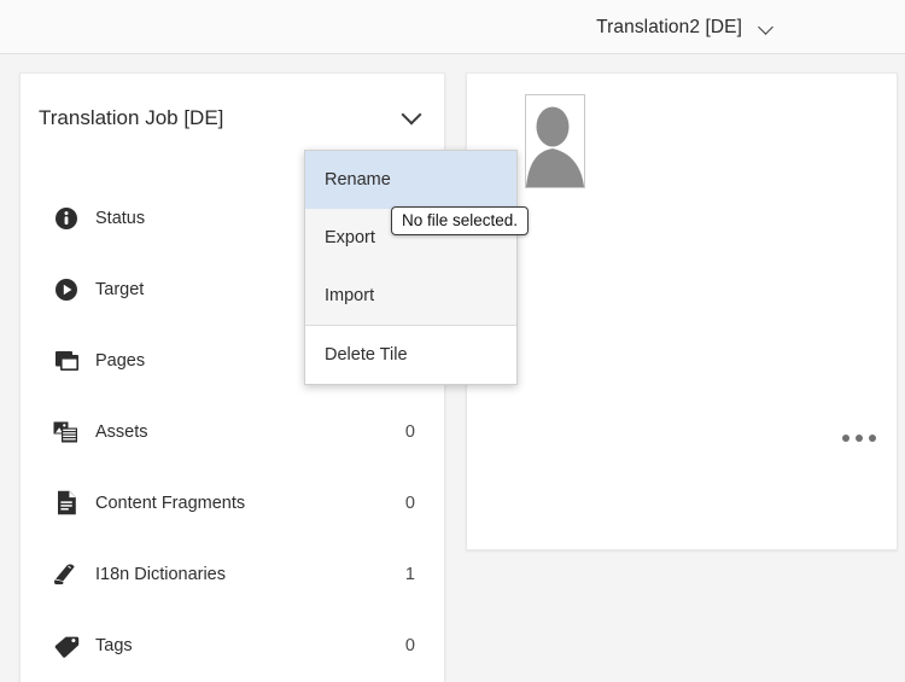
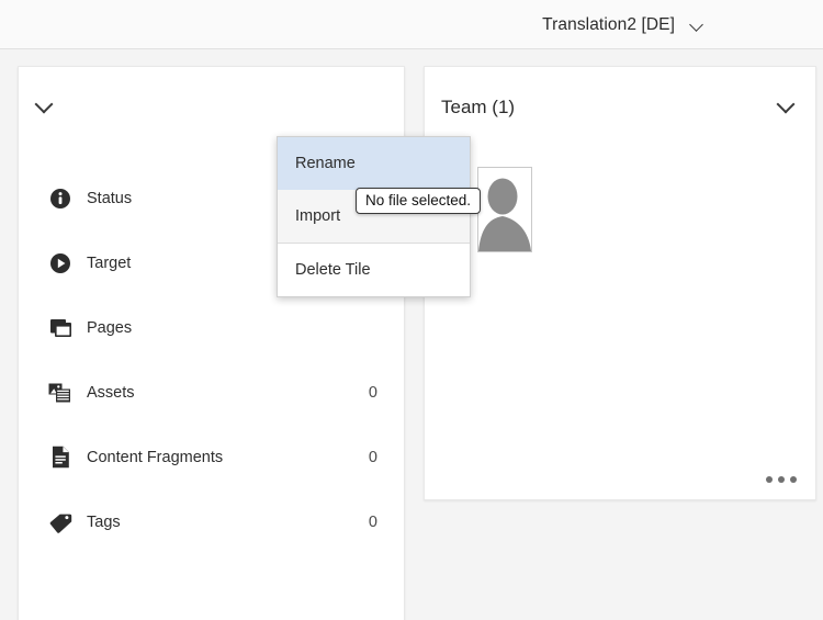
  Translation2 [DE]
- Translation Job [DE]
  Status
  Target
  Pages
  Assets
  0
  Content Fragments
  0
- I18n Dictionaries
- 1
  Tags
  0
+ Team (1)
  Rename
- Export
  Import
  Delete Tile
  No file selected.
